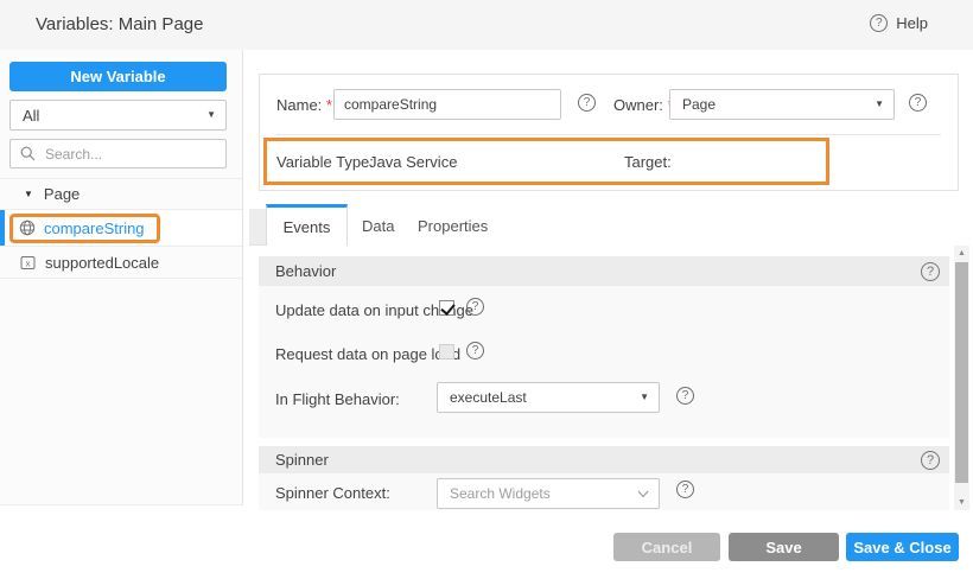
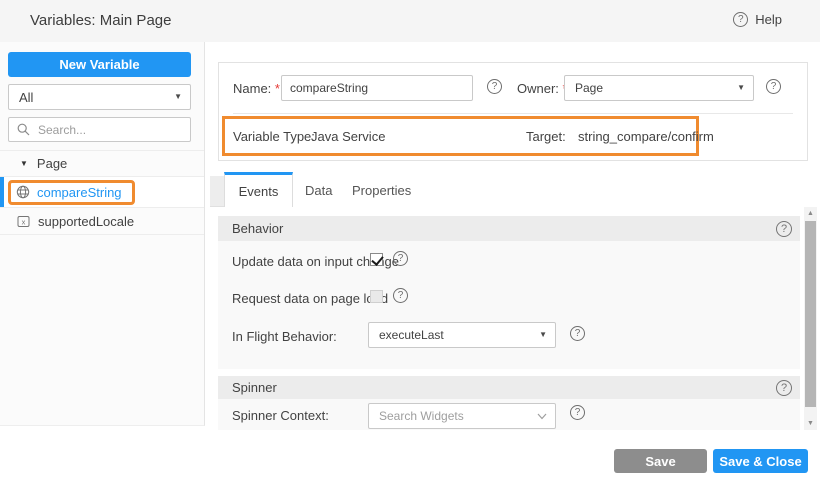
  Variables: Main Page
  ?
  Help
  New Variable
  All
  ▼
  Search...
  ▼
  Page
  compareString
  x
  supportedLocale
  Name: *
  compareString
  ?
  Owner:
  Page
  ▼
  ?
  Variable Type:
  Java Service
  Target:
+ string_compare/confirm
  Events
  Data
  Properties
  Behavior
  ?
  Update data on input chge
  ?
  Request data on page ld
  ?
  In Flight Behavior:
  executeLast
  ▼
  ?
  Spinner
  ?
  Spinner Context:
  Search Widgets
  ?
- Cancel
  Save
  Save & Close
